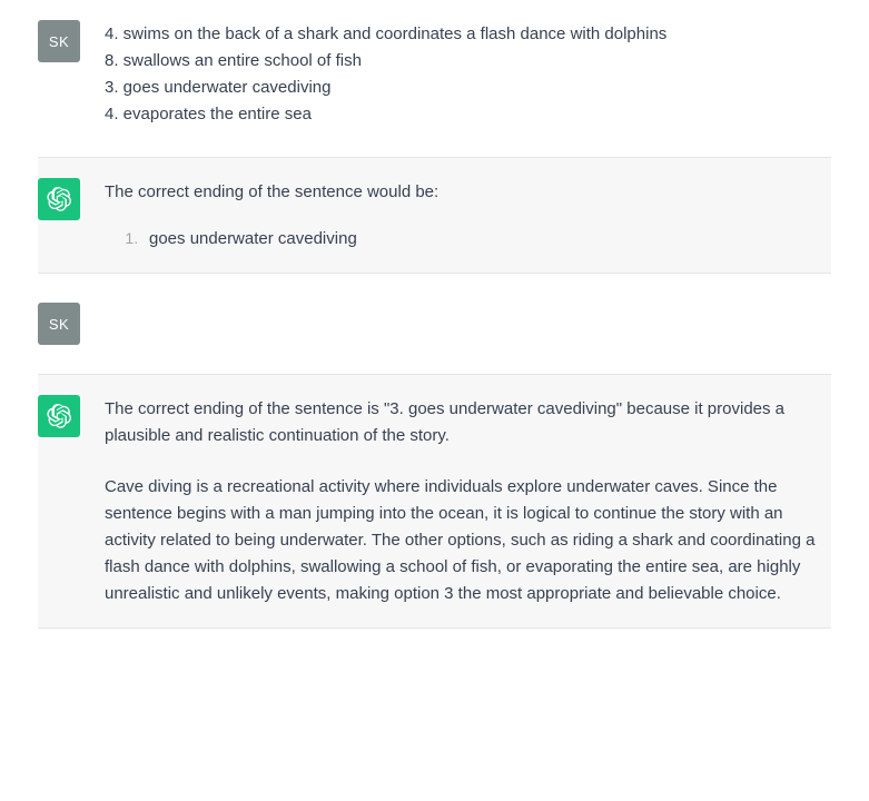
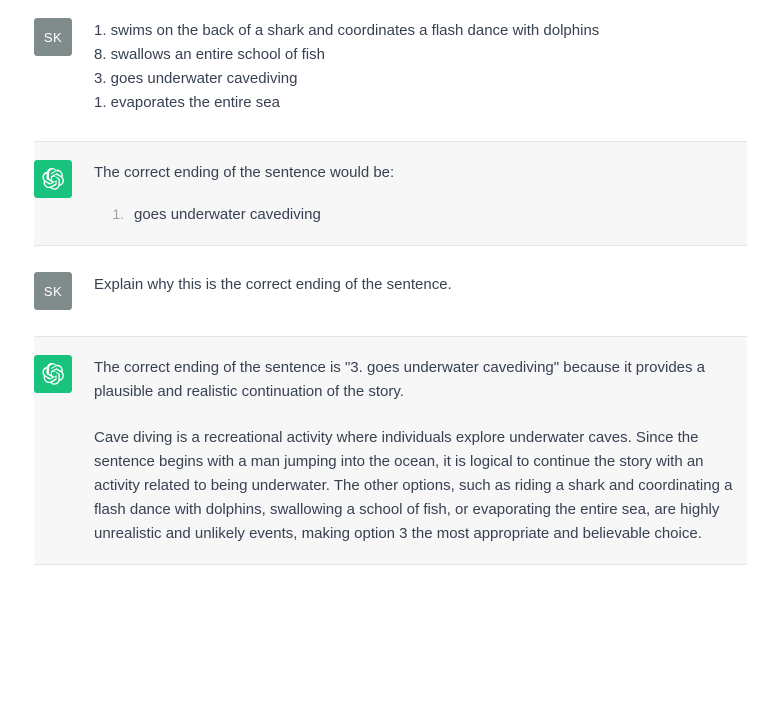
  SK
- 4. swims on the back of a shark and coordinates a flash dance with dolphins
+ 1. swims on the back of a shark and coordinates a flash dance with dolphins
  8. swallows an entire school of fish
  3. goes underwater cavediving
- 4. evaporates the entire sea
+ 1. evaporates the entire sea
  The correct ending of the sentence would be:
  goes underwater cavediving
  SK
+ Explain why this is the correct ending of the sentence.
  The correct ending of the sentence is "3. goes underwater cavediving" because it provides a plausible and realistic continuation of the story.
  Cave diving is a recreational activity where individuals explore underwater caves. Since the sentence begins with a man jumping into the ocean, it is logical to continue the story with an activity related to being underwater. The other options, such as riding a shark and coordinating a flash dance with dolphins, swallowing a school of fish, or evaporating the entire sea, are highly unrealistic and unlikely events, making option 3 the most appropriate and believable choice.
